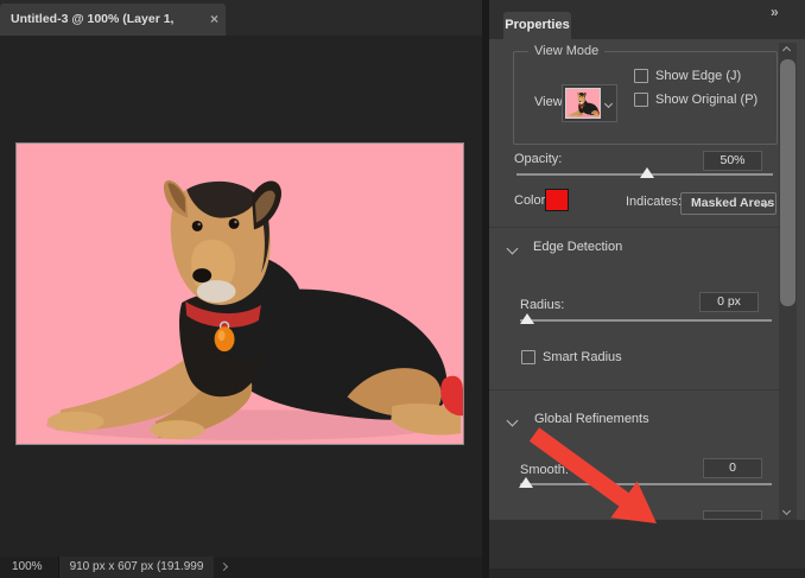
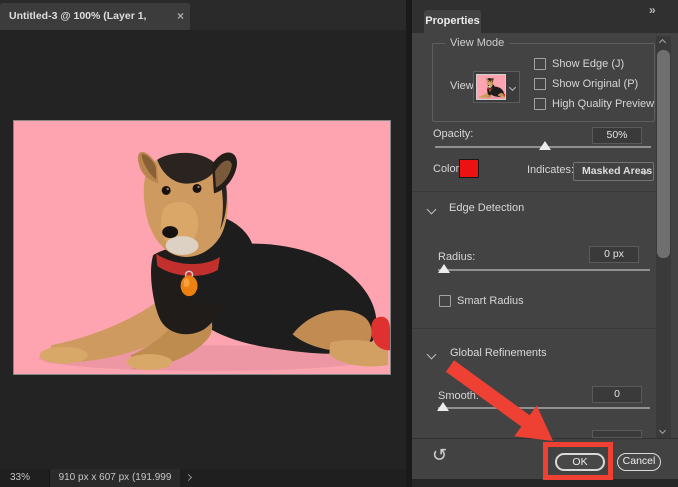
  Untitled-3 @ 100% (Layer 1,
  ×
- 100%
+ 33%
  910 px x 607 px (191.999
  Properties
  »
  View Mode
  View
  Show Edge (J)
  Show Original (P)
+ High Quality Preview
  Opacity:
  50%
  Color
  Indicates
  Masked Areas
  Edge Detection
  Radius:
  0 px
  Smart Radius
  Global Refinements
  Smooth:
  0
+ ↺
+ OK
+ Cancel
